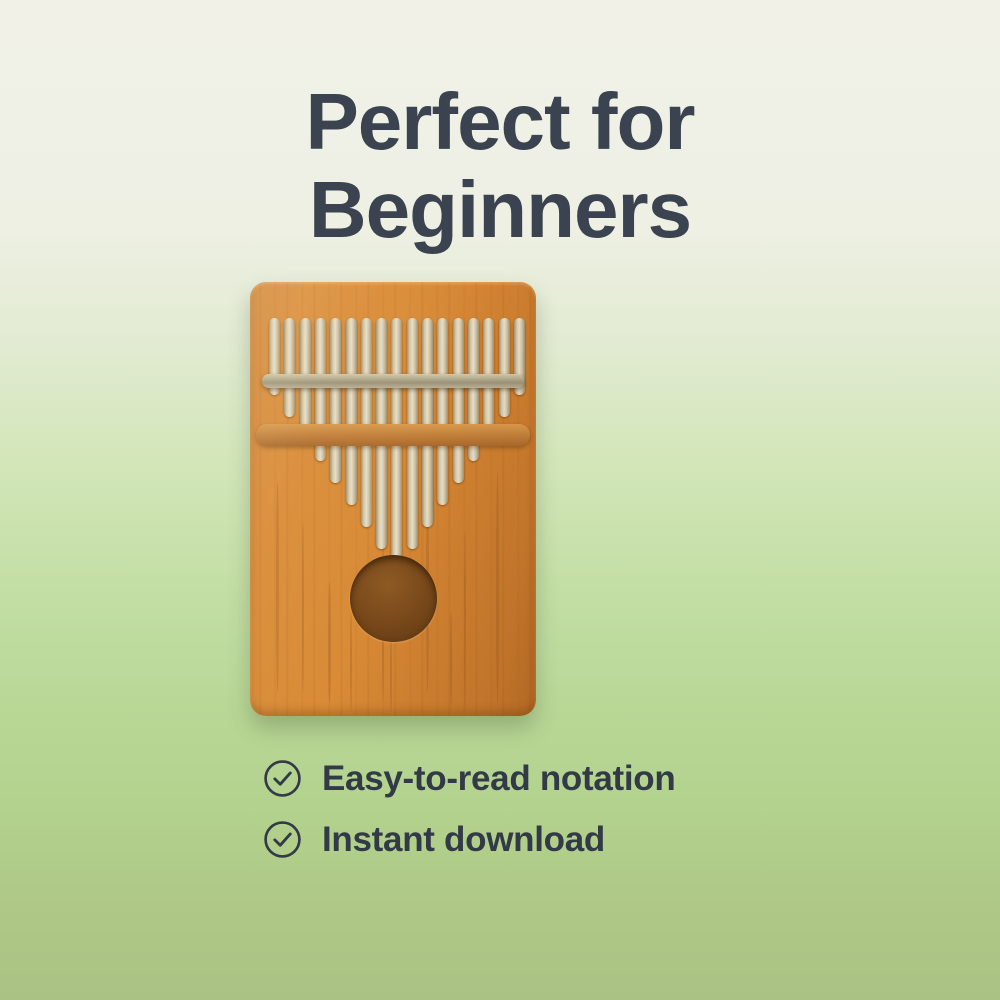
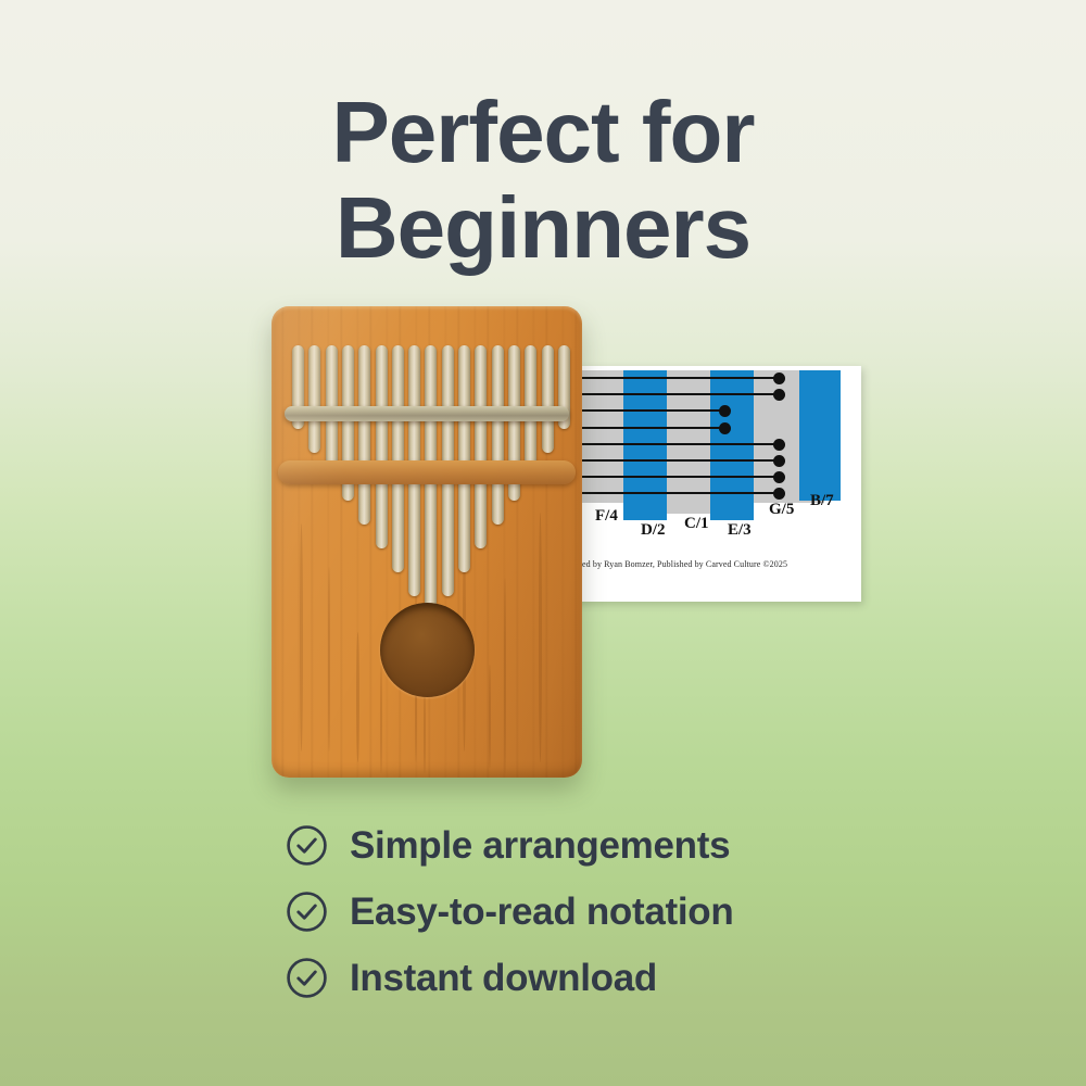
  Perfect for
  Beginners
+ F/4
+ D/2
+ C/1
+ E/3
+ G/5
+ B/7
+ ed by Ryan Bomzer, Published by Carved Culture ©2025
+ Simple arrangements
  Easy-to-read notation
  Instant download
